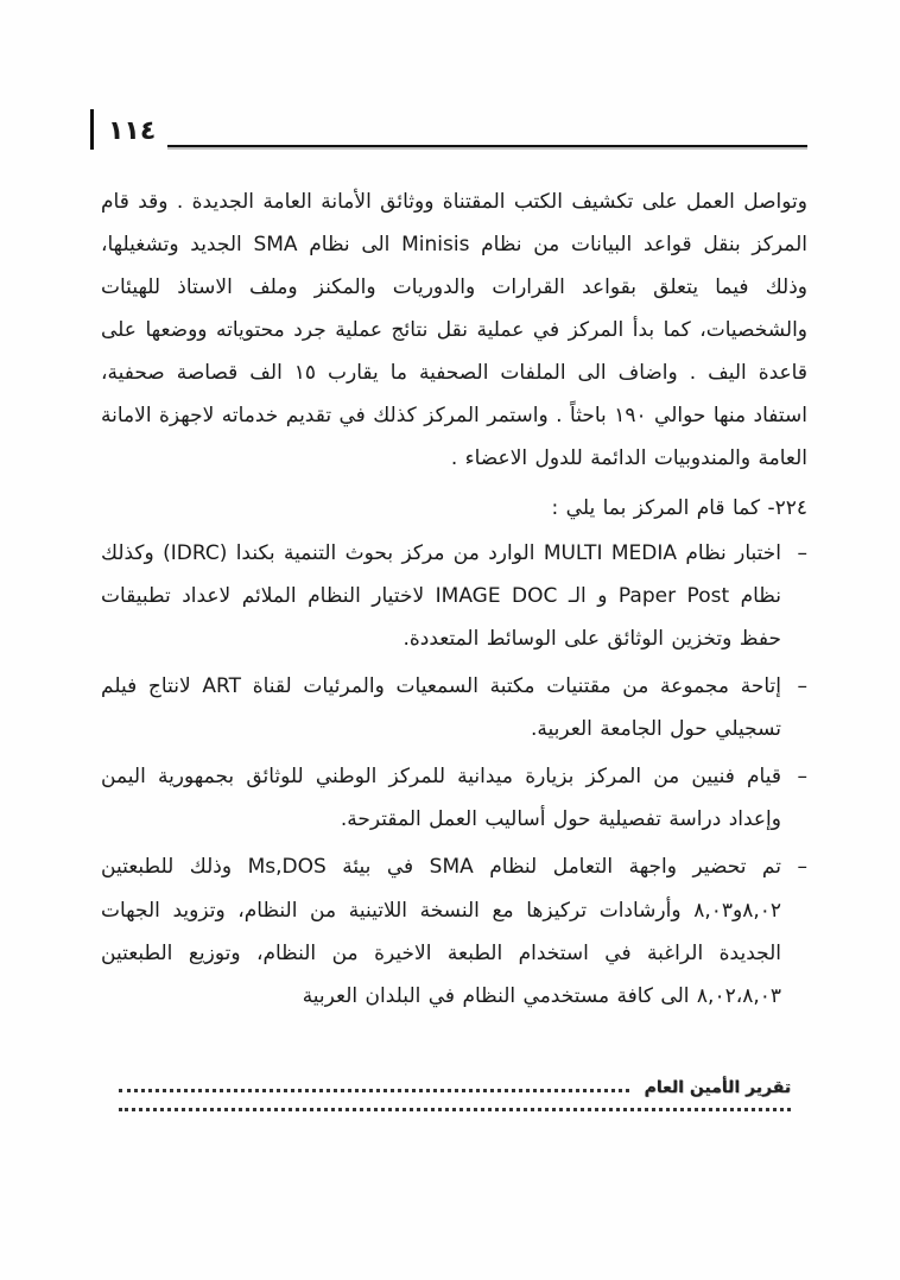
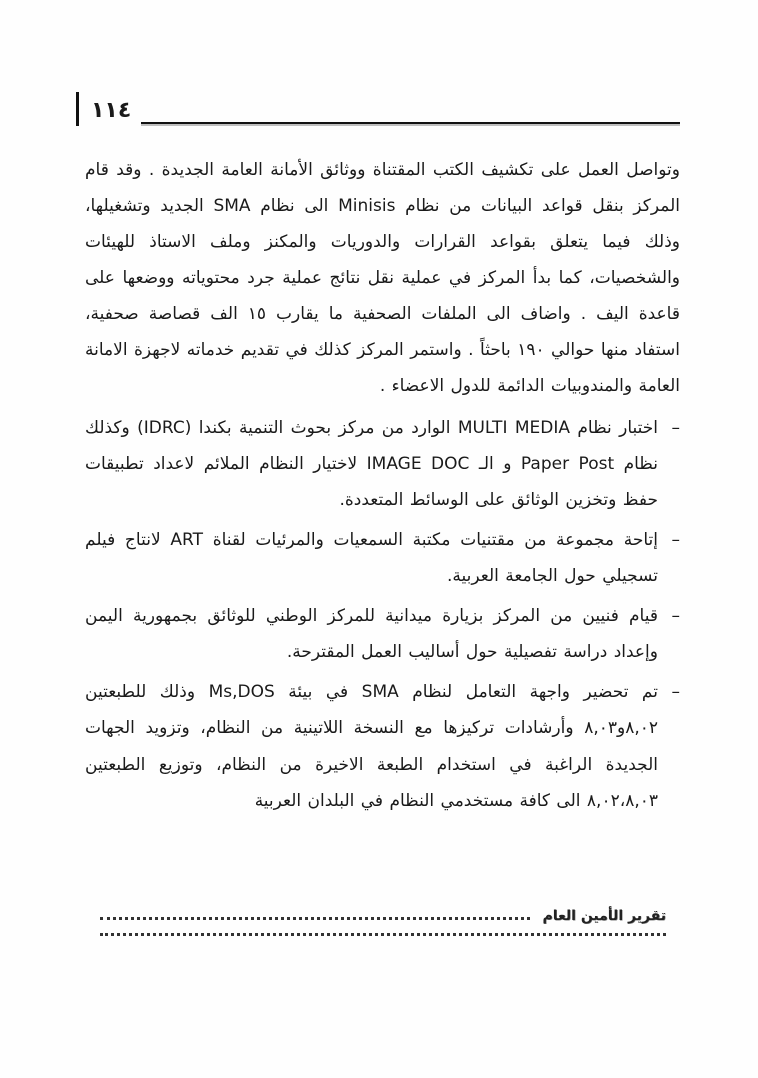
  ١١٤
  وتواصل العمل على تكشيف الكتب المقتناة ووثائق الأمانة العامة الجديدة . وقد قام المركز بنقل قواعد البيانات من نظام Minisis الى نظام SMA الجديد وتشغيلها، وذلك فيما يتعلق بقواعد القرارات والدوريات والمكنز وملف الاستاذ للهيئات والشخصيات، كما بدأ المركز في عملية نقل نتائج عملية جرد محتوياته ووضعها على قاعدة اليف . واضاف الى الملفات الصحفية ما يقارب ١٥ الف قصاصة صحفية، استفاد منها حوالي ١٩٠ باحثاً . واستمر المركز كذلك في تقديم خدماته لاجهزة الامانة العامة والمندوبيات الدائمة للدول الاعضاء .
- ٢٢٤- كما قام المركز بما يلي :
  –
  اختبار نظام MULTI MEDIA الوارد من مركز بحوث التنمية بكندا (IDRC) وكذلك نظام Paper Post و الـ IMAGE DOC لاختيار النظام الملائم لاعداد تطبيقات حفظ وتخزين الوثائق على الوسائط المتعددة.
  –
  إتاحة مجموعة من مقتنيات مكتبة السمعيات والمرئيات لقناة ART لانتاج فيلم تسجيلي حول الجامعة العربية.
  –
  قيام فنيين من المركز بزيارة ميدانية للمركز الوطني للوثائق بجمهورية اليمن وإعداد دراسة تفصيلية حول أساليب العمل المقترحة.
  –
  تم تحضير واجهة التعامل لنظام SMA في بيئة Ms,DOS وذلك للطبعتين ٨,٠٢و٨,٠٣ وأرشادات تركيزها مع النسخة اللاتينية من النظام، وتزويد الجهات الجديدة الراغبة في استخدام الطبعة الاخيرة من النظام، وتوزيع الطبعتين ٨,٠٢،٨,٠٣ الى كافة مستخدمي النظام في البلدان العربية
  تقرير الأمين العام
